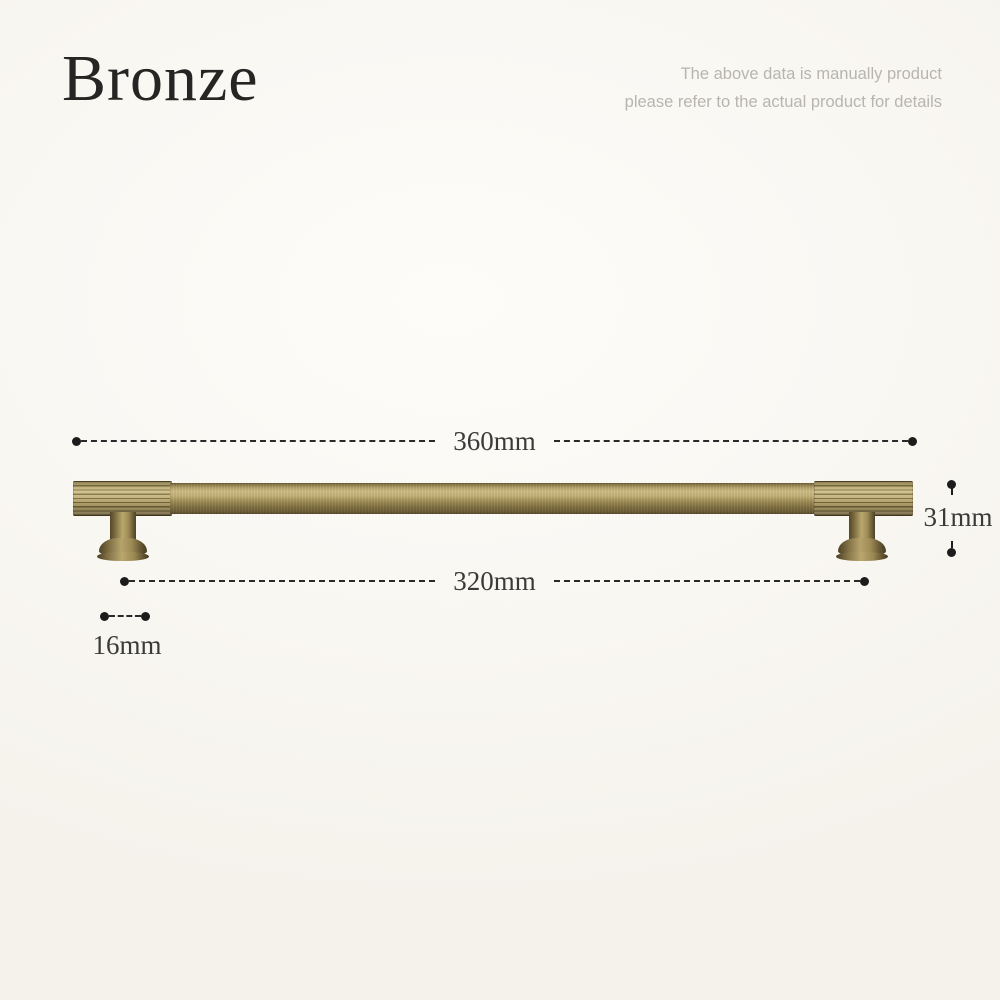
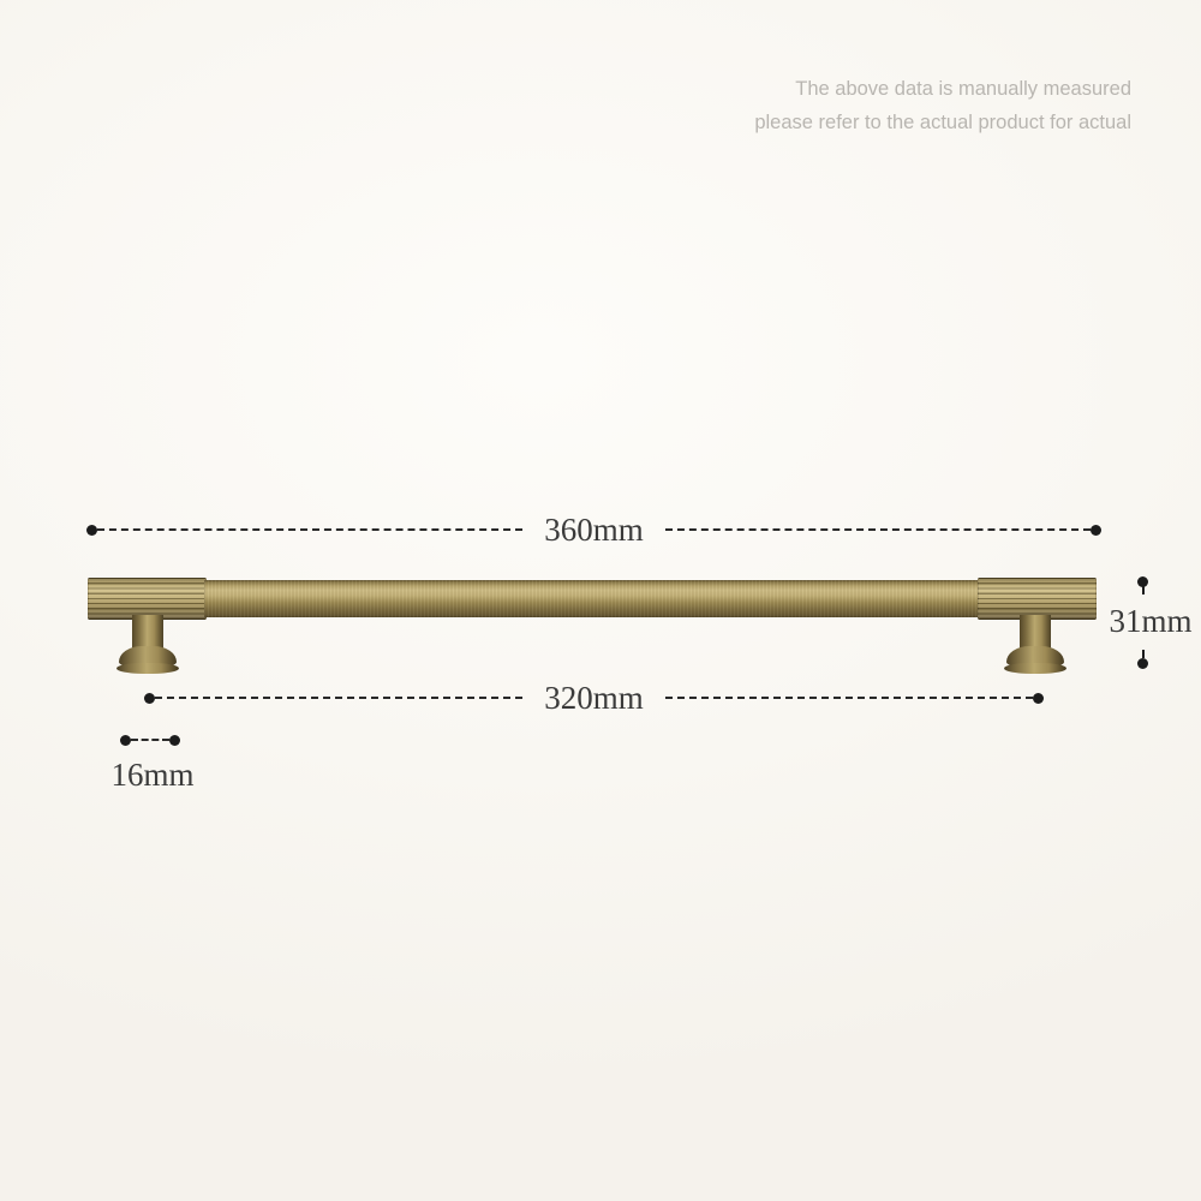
- Bronze
- The above data is manually product
+ The above data is manually measured
- please refer to the actual product for details
+ please refer to the actual product for actual
  360mm
  320mm
  16mm
  31mm
